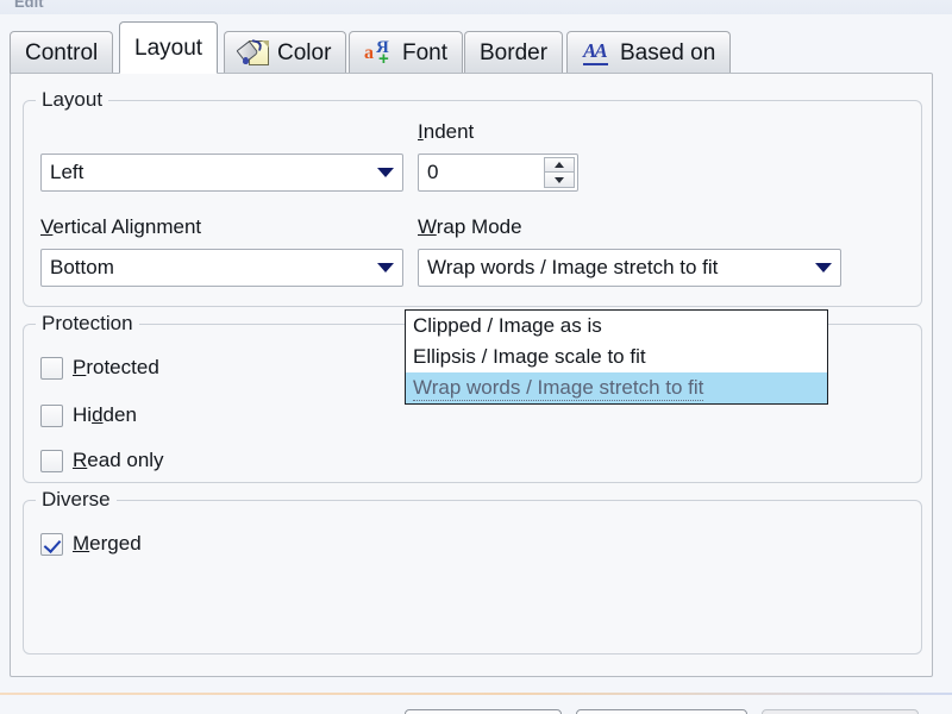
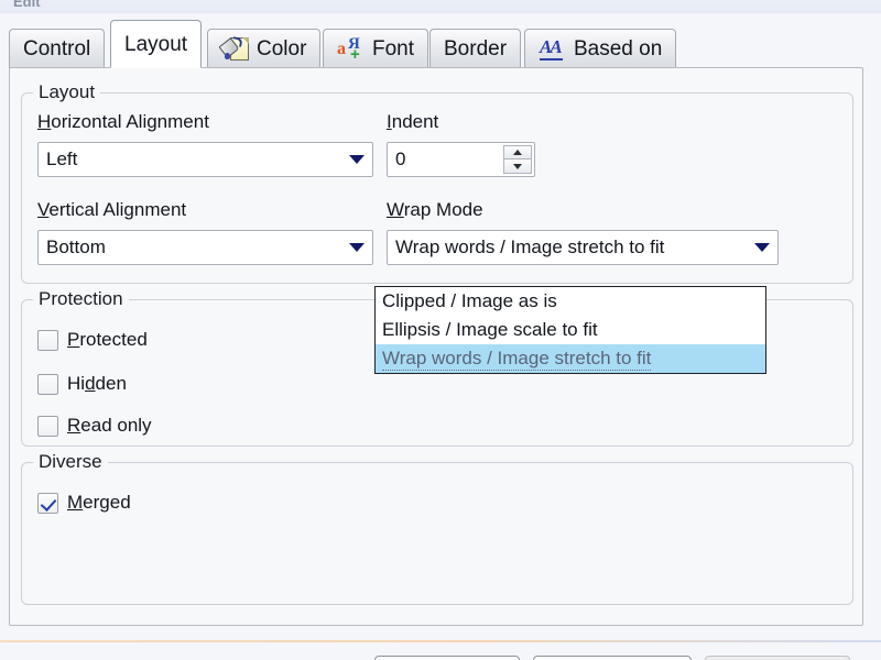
  Edit
  Control
  Layout
  Color
  a
  Я
  +
  Font
  Border
  AA
  Based on
  Layout
+ Horizontal Alignment
  Left
  Indent
  0
  Vertical Alignment
  Bottom
  Wrap Mode
  Wrap words / Image stretch to fit
  Protection
  Protected
  Hidden
  Read only
  Diverse
  Merged
  Clipped / Image as is
  Ellipsis / Image scale to fit
  Wrap words / Image stretch to fit
